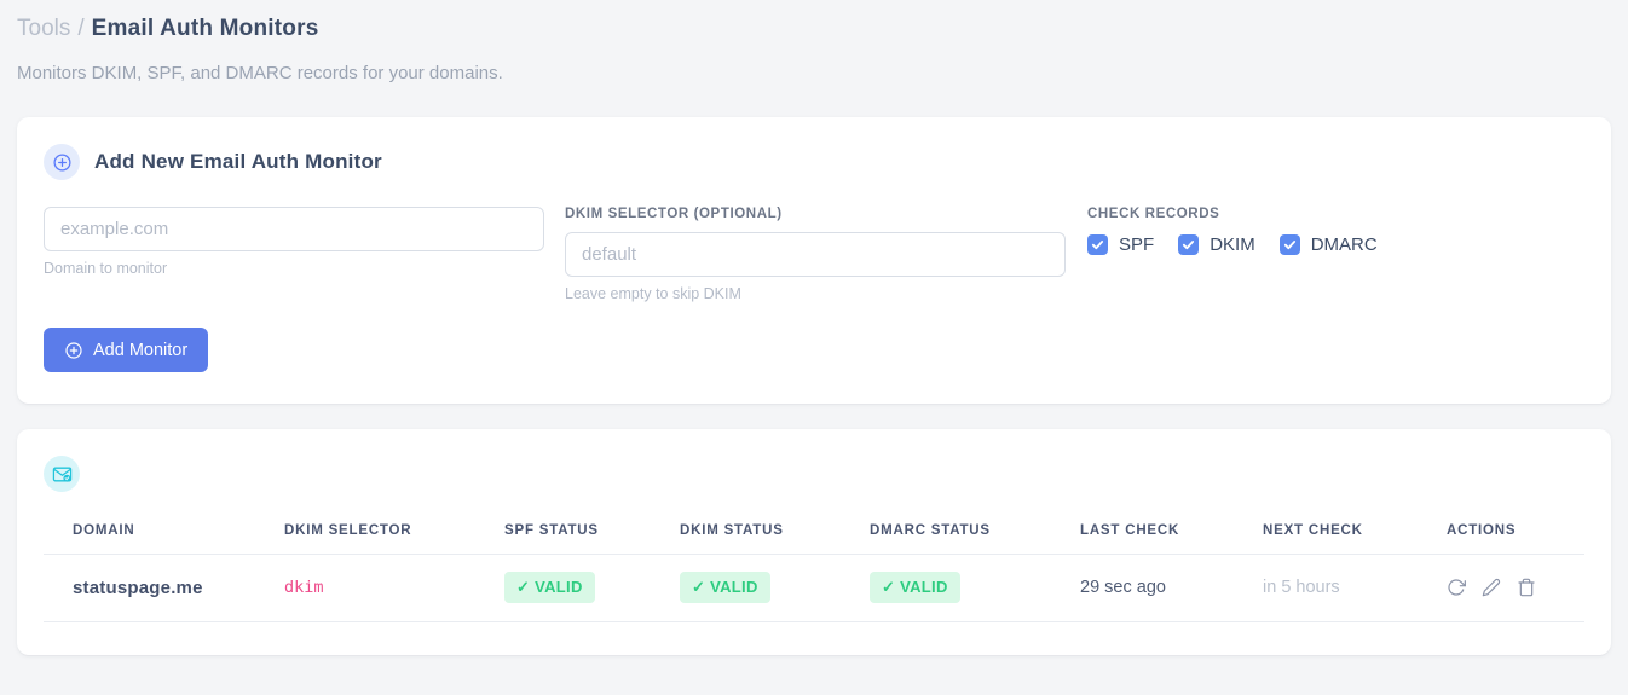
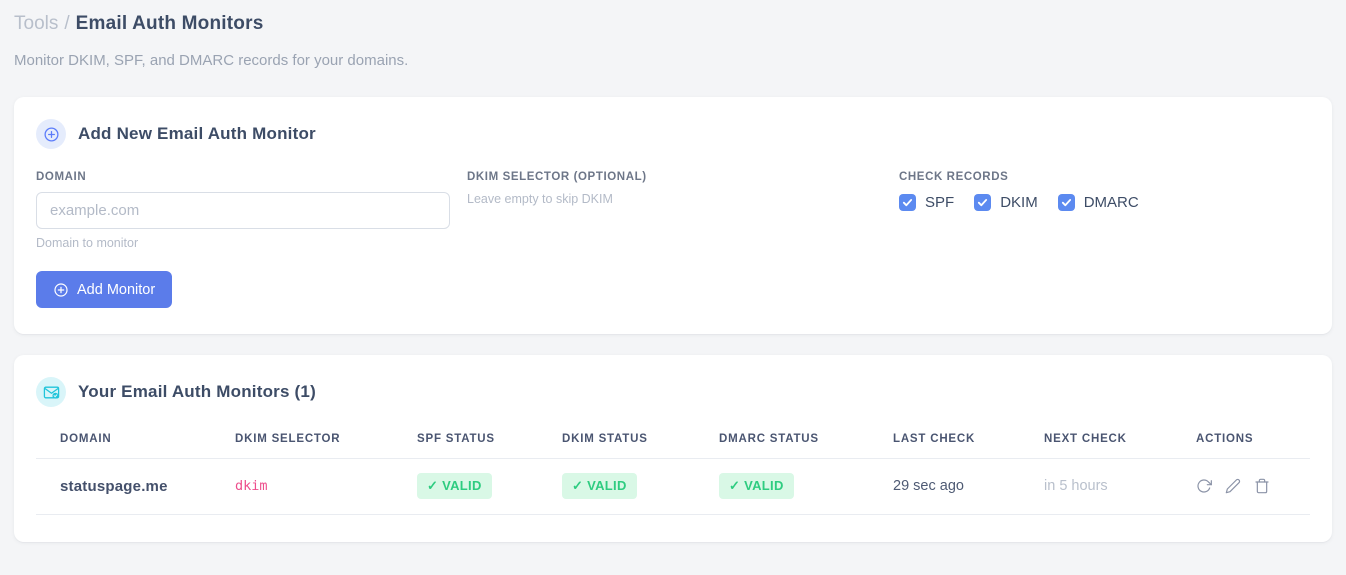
  Tools / Email Auth Monitors
- Monitors DKIM, SPF, and DMARC records for your domains.
+ Monitor DKIM, SPF, and DMARC records for your domains.
  Add New Email Auth Monitor
+ DOMAIN
  example.com
  Domain to monitor
  DKIM SELECTOR (OPTIONAL)
- default
  Leave empty to skip DKIM
  CHECK RECORDS
  SPF
  DKIM
  DMARC
  Add Monitor
+ Your Email Auth Monitors (1)
  DOMAIN	DKIM SELECTOR	SPF STATUS	DKIM STATUS	DMARC STATUS	LAST CHECK	NEXT CHECK	ACTIONS
  statuspage.me	dkim	✓ VALID	✓ VALID	✓ VALID	29 sec ago	in 5 hours
